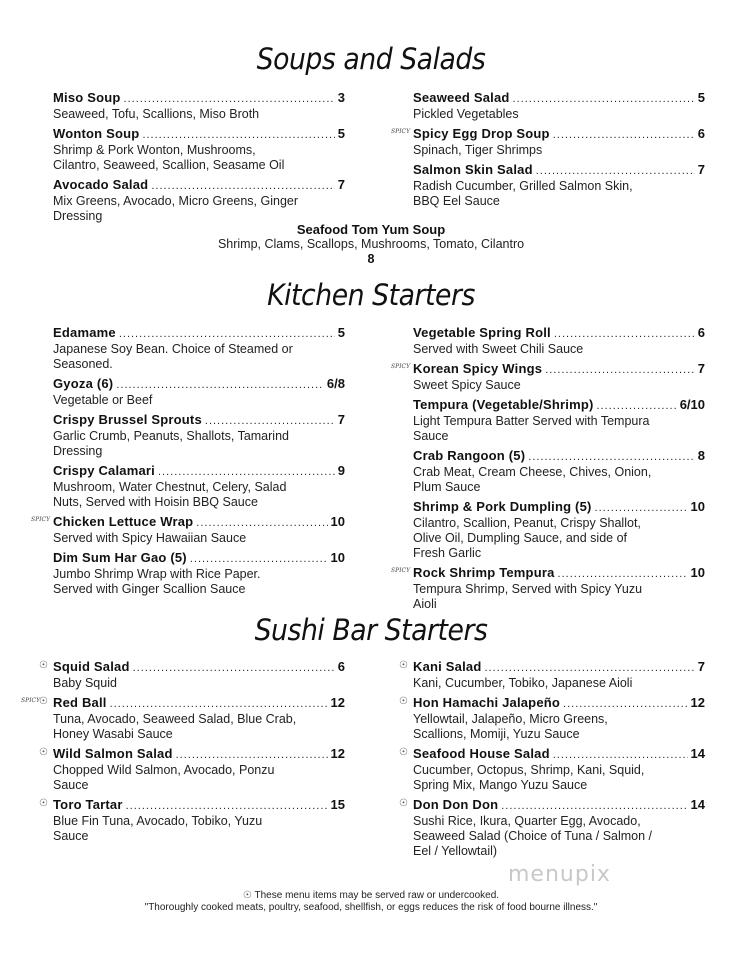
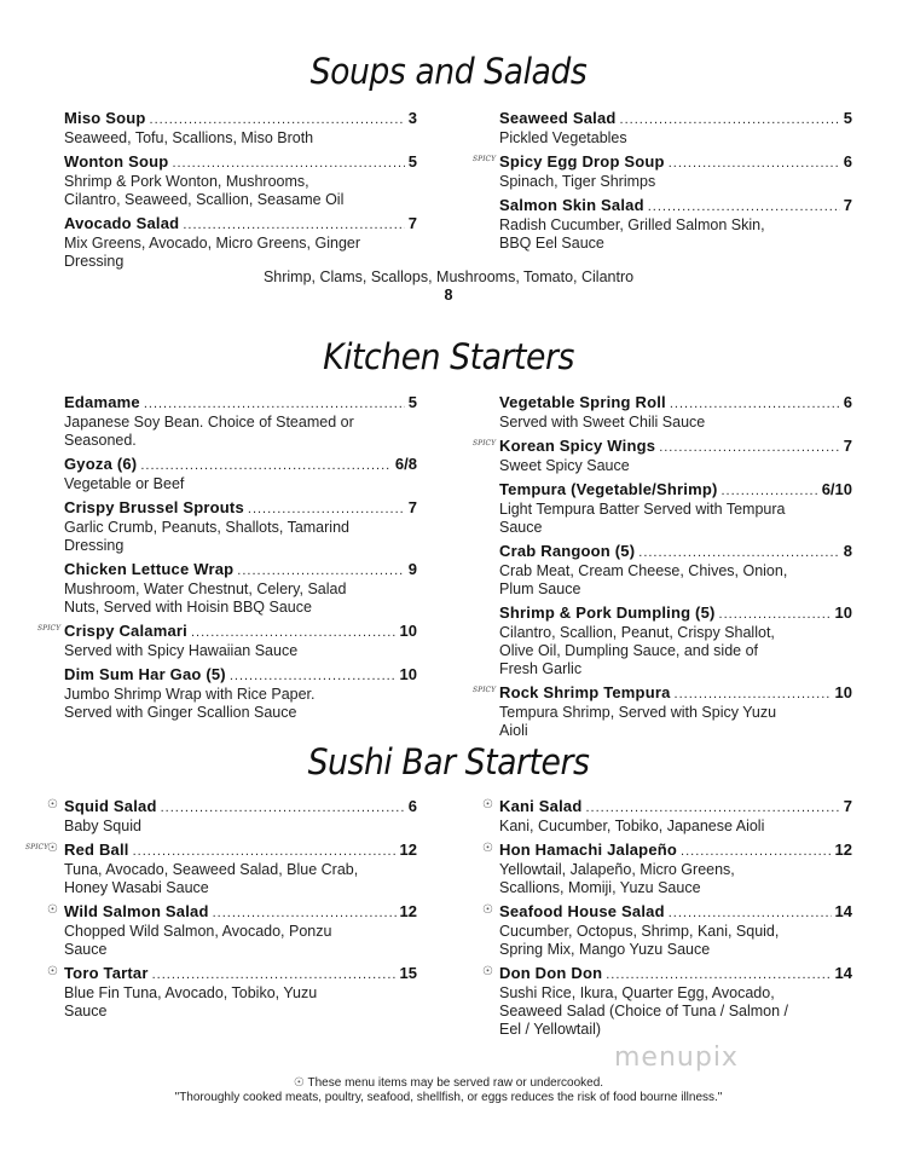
  Soups and Salads
  Miso Soup
  3
  Seaweed, Tofu, Scallions, Miso Broth
  Wonton Soup
  5
  Shrimp & Pork Wonton, Mushrooms, Cilantro, Seaweed, Scallion, Seasame Oil
  Avocado Salad
  7
  Mix Greens, Avocado, Micro Greens, Ginger Dressing
  Seaweed Salad
  5
  Pickled Vegetables
  Spicy Egg Drop Soup
  6
  Spinach, Tiger Shrimps
  Salmon Skin Salad
  7
  Radish Cucumber, Grilled Salmon Skin, BBQ Eel Sauce
- Seafood Tom Yum Soup
  Shrimp, Clams, Scallops, Mushrooms, Tomato, Cilantro
  8
  Kitchen Starters
  Edamame
  5
  Japanese Soy Bean. Choice of Steamed or Seasoned.
  Gyoza (6)
  6/8
  Vegetable or Beef
  Crispy Brussel Sprouts
  7
  Garlic Crumb, Peanuts, Shallots, Tamarind Dressing
- Crispy Calamari
+ Chicken Lettuce Wrap
  9
  Mushroom, Water Chestnut, Celery, Salad Nuts, Served with Hoisin BBQ Sauce
- Chicken Lettuce Wrap
+ Crispy Calamari
  10
  Served with Spicy Hawaiian Sauce
  Dim Sum Har Gao (5)
  10
  Jumbo Shrimp Wrap with Rice Paper. Served with Ginger Scallion Sauce
  Vegetable Spring Roll
  6
  Served with Sweet Chili Sauce
  Korean Spicy Wings
  7
  Sweet Spicy Sauce
  Tempura (Vegetable/Shrimp)
  6/10
  Light Tempura Batter Served with Tempura Sauce
  Crab Rangoon (5)
  8
  Crab Meat, Cream Cheese, Chives, Onion, Plum Sauce
  Shrimp & Pork Dumpling (5)
  10
  Cilantro, Scallion, Peanut, Crispy Shallot, Olive Oil, Dumpling Sauce, and side of Fresh Garlic
  Rock Shrimp Tempura
  10
  Tempura Shrimp, Served with Spicy Yuzu Aioli
  Sushi Bar Starters
  ☉
  Squid Salad
  6
  Baby Squid
  ☉
  Red Ball
  12
  Tuna, Avocado, Seaweed Salad, Blue Crab, Honey Wasabi Sauce
  ☉
  Wild Salmon Salad
  12
  Chopped Wild Salmon, Avocado, Ponzu Sauce
  ☉
  Toro Tartar
  15
  Blue Fin Tuna, Avocado, Tobiko, Yuzu Sauce
  ☉
  Kani Salad
  7
  Kani, Cucumber, Tobiko, Japanese Aioli
  ☉
  Hon Hamachi Jalapeño
  12
  Yellowtail, Jalapeño, Micro Greens, Scallions, Momiji, Yuzu Sauce
  ☉
  Seafood House Salad
  14
  Cucumber, Octopus, Shrimp, Kani, Squid, Spring Mix, Mango Yuzu Sauce
  ☉
  Don Don Don
  14
  Sushi Rice, Ikura, Quarter Egg, Avocado, Seaweed Salad (Choice of Tuna / Salmon / Eel / Yellowtail)
  menupix
  ☉ These menu items may be served raw or undercooked.
  "Thoroughly cooked meats, poultry, seafood, shellfish, or eggs reduces the risk of food bourne illness."
